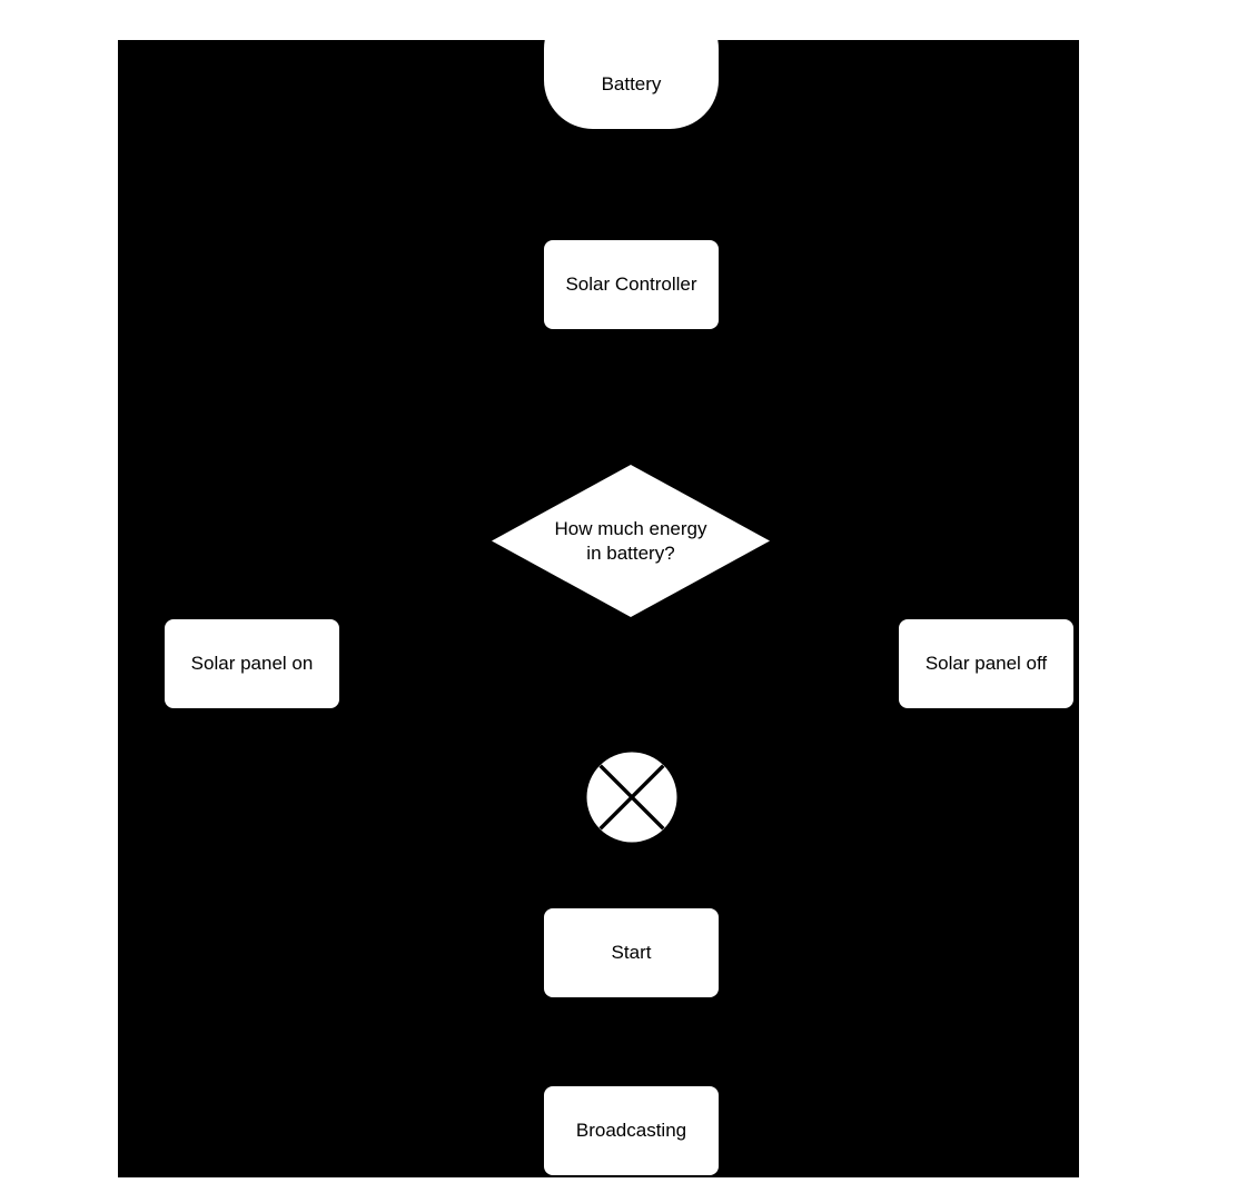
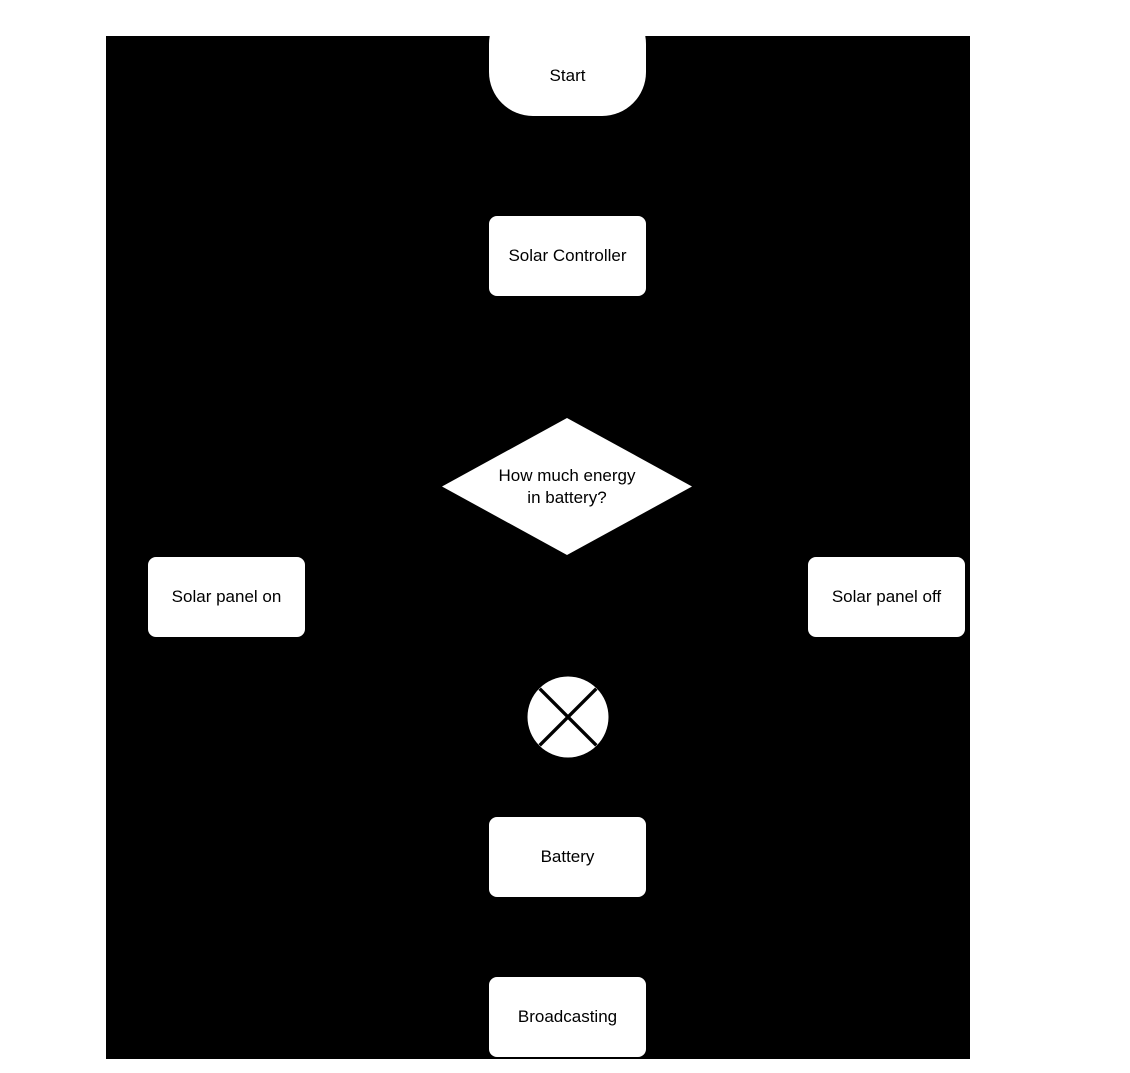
- Battery
+ Start
  Solar Controller
  How much energy
  in battery?
  Solar panel on
  Solar panel off
- Start
+ Battery
  Broadcasting
